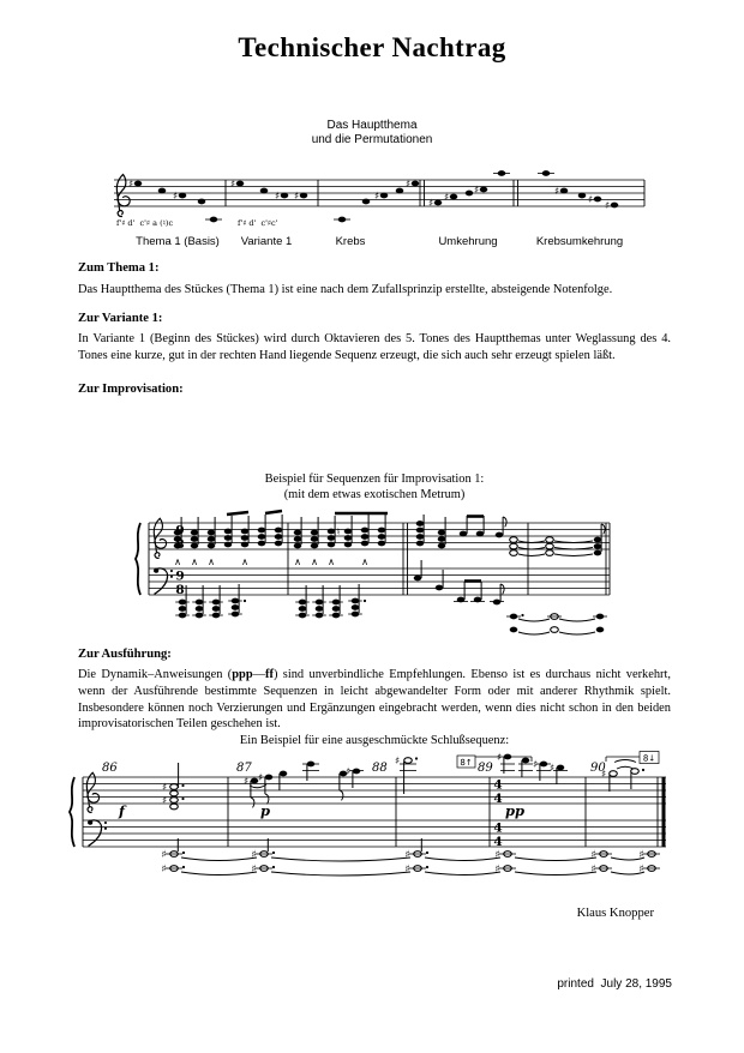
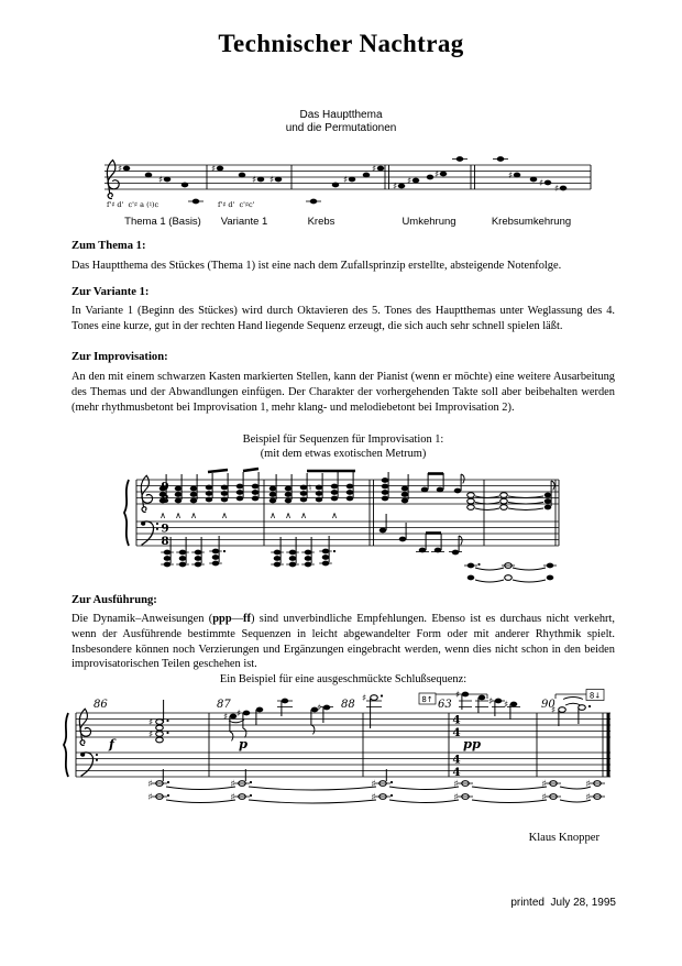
  Technischer Nachtrag
  Das Hauptthema
  und die Permutationen
  f'♯ d' c'♯ a (♮)c
  f'♯ d' c'♯c'
  Thema 1 (Basis)
  Variante 1
  Krebs
  Umkehrung
  Krebsumkehrung
  Zum Thema 1:
  Das Hauptthema des Stückes (Thema 1) ist eine nach dem Zufallsprinzip erstellte, absteigende Notenfolge.
  Zur Variante 1:
- In Variante 1 (Beginn des Stückes) wird durch Oktavieren des 5. Tones des Hauptthemas unter Weglassung des 4. Tones eine kurze, gut in der rechten Hand liegende Sequenz erzeugt, die sich auch sehr erzeugt spielen läßt.
+ In Variante 1 (Beginn des Stückes) wird durch Oktavieren des 5. Tones des Hauptthemas unter Weglassung des 4. Tones eine kurze, gut in der rechten Hand liegende Sequenz erzeugt, die sich auch sehr schnell spielen läßt.
  Zur Improvisation:
+ An den mit einem schwarzen Kasten markierten Stellen, kann der Pianist (wenn er möchte) eine weitere Ausarbeitung des Themas und der Abwandlungen einfügen. Der Charakter der vorhergehenden Takte soll aber beibehalten werden (mehr rhythmusbetont bei Improvisation 1, mehr klang- und melodiebetont bei Improvisation 2).
  Beispiel für Sequenzen für Improvisation 1:
  (mit dem etwas exotischen Metrum)
  9
  8
  Zur Ausführung:
  Die Dynamik–Anweisungen (ppp—ff) sind unverbindliche Empfehlungen. Ebenso ist es durchaus nicht verkehrt, wenn der Ausführende bestimmte Sequenzen in leicht abgewandelter Form oder mit anderer Rhythmik spielt. Insbesondere können noch Verzierungen und Ergänzungen eingebracht werden, wenn dies nicht schon in den beiden improvisatorischen Teilen geschehen ist.
  Ein Beispiel für eine ausgeschmückte Schlußsequenz:
  86
  87
  88
- 89
+ 63
  4
  4
  4
  4
  f
  p
  pp
  8↑
  8↓
  Klaus Knopper
  printed July 28, 1995
